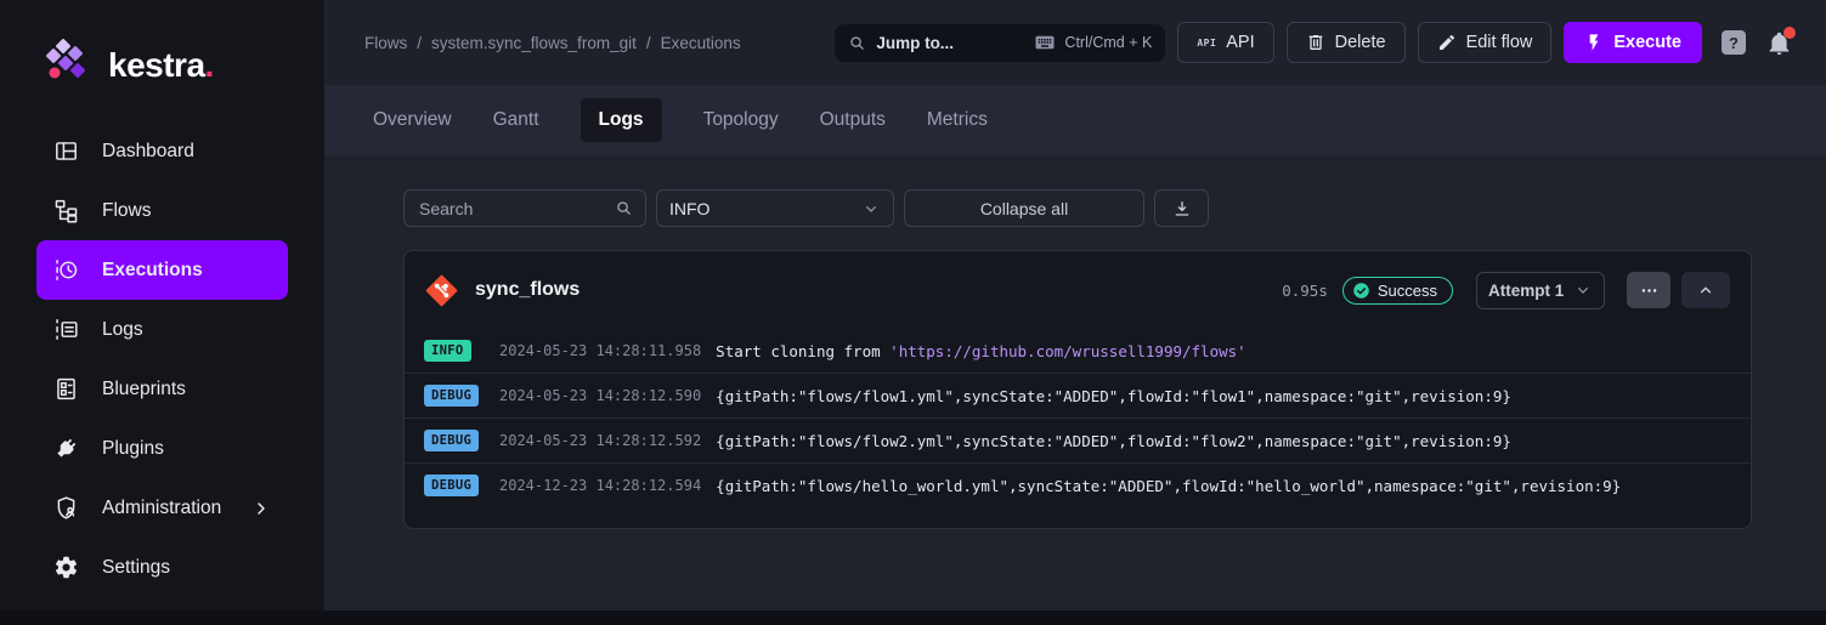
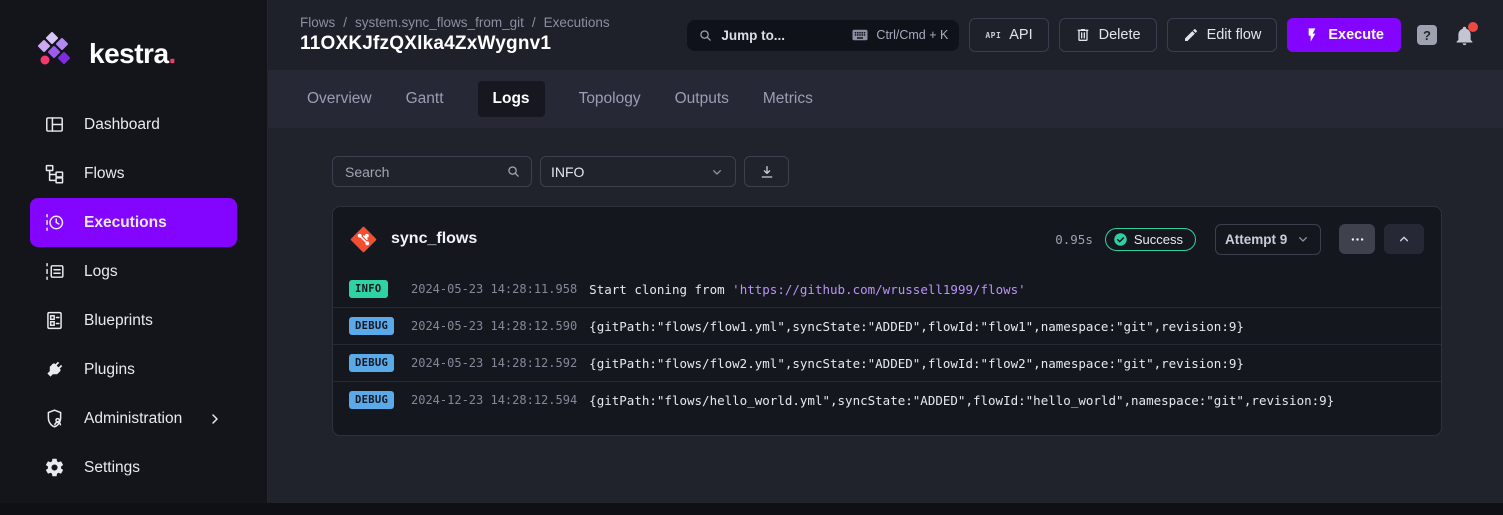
  kestra.
  Dashboard
  Flows
  Executions
  Logs
  Blueprints
  Plugins
  Administration
  Settings
  Flows
  /
  system.sync_flows_from_git
  /
  Executions
+ 11OXKJfzQXlka4ZxWygnv1
  Jump to...
  Ctrl/Cmd + K
  API
  API
  Delete
  Edit flow
  Execute
  ?
  Overview
  Gantt
  Logs
  Topology
  Outputs
  Metrics
  Search
  INFO
- Collapse all
  sync_flows
  0.95s
  Success
- Attempt 1
+ Attempt 9
  INFO
  2024-05-23 14:28:11.958
  Start cloning from 'https://github.com/wrussell1999/flows'
  DEBUG
  2024-05-23 14:28:12.590
  {gitPath:"flows/flow1.yml",syncState:"ADDED",flowId:"flow1",namespace:"git",revision:9}
  DEBUG
  2024-05-23 14:28:12.592
  {gitPath:"flows/flow2.yml",syncState:"ADDED",flowId:"flow2",namespace:"git",revision:9}
  DEBUG
  2024-12-23 14:28:12.594
  {gitPath:"flows/hello_world.yml",syncState:"ADDED",flowId:"hello_world",namespace:"git",revision:9}
